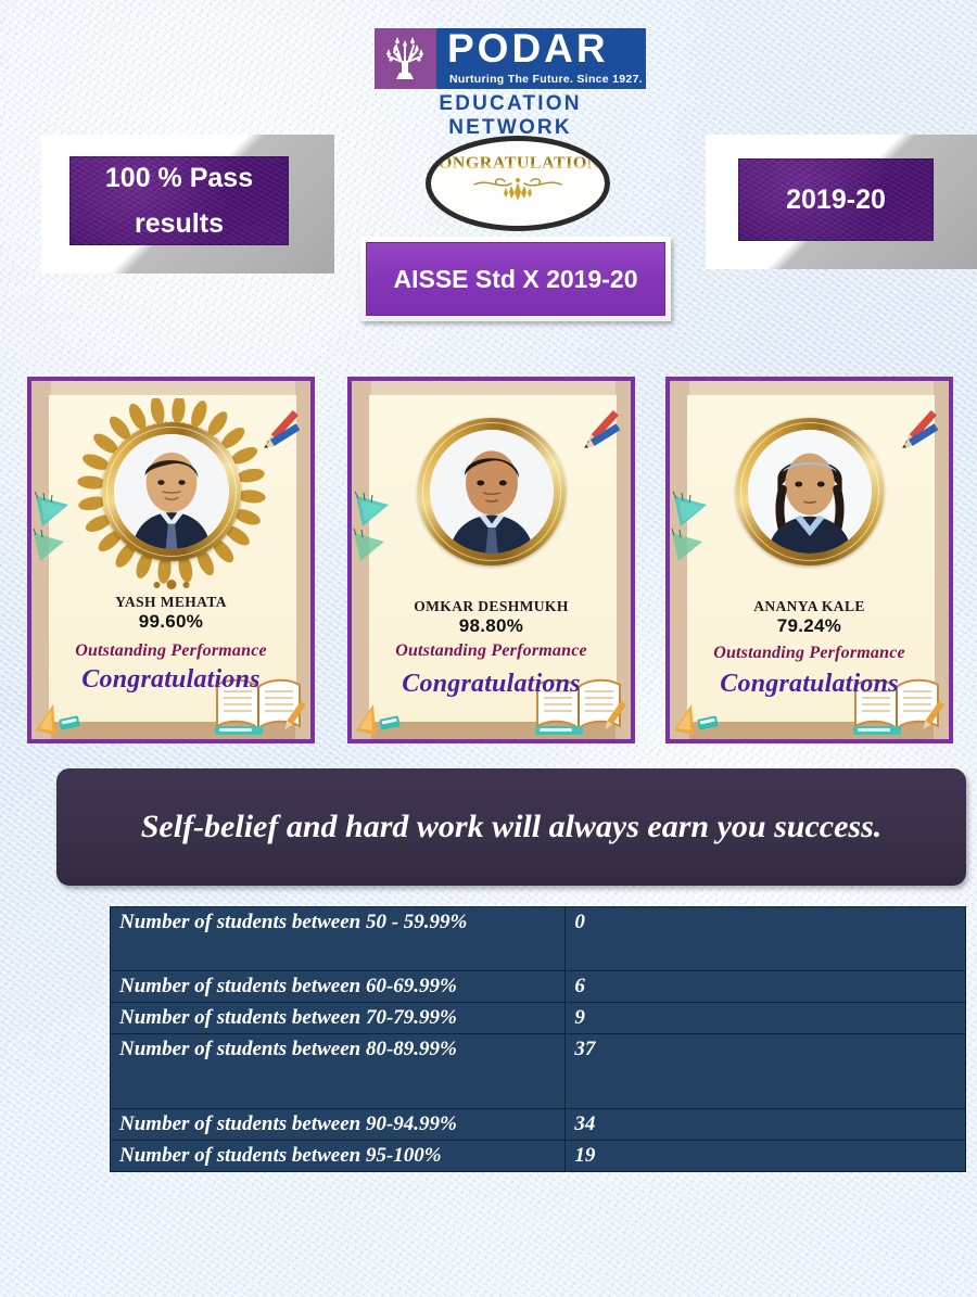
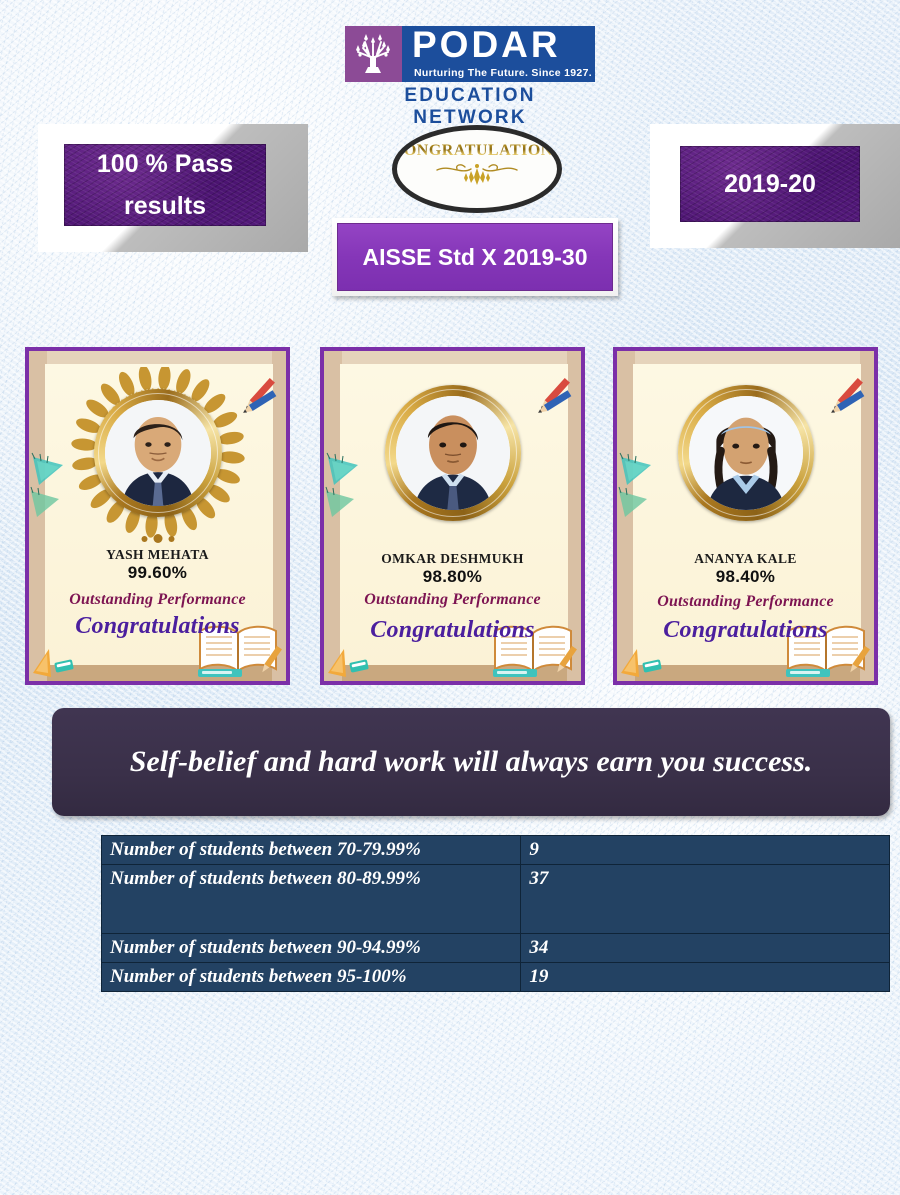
  PODAR
  Nurturing The Future. Since 1927.
  EDUCATION NETWORK
  100 % Pass
  results
  2019-20
  ONGRATULATION
- AISSE Std X 2019-20
+ AISSE Std X 2019-30
  YASH MEHATA
  99.60%
  Outstanding Performance
  Congratulations
  OMKAR DESHMUKH
  98.80%
  Outstanding Performance
  Congratulations
  ANANYA KALE
- 79.24%
+ 98.40%
  Outstanding Performance
  Congratulations
  Self-belief and hard work will always earn you success.
- Number of students between 50 - 59.99%	0
- Number of students between 60-69.99%	6
  Number of students between 70-79.99%	9
  Number of students between 80-89.99%	37
  Number of students between 90-94.99%	34
  Number of students between 95-100%	19
